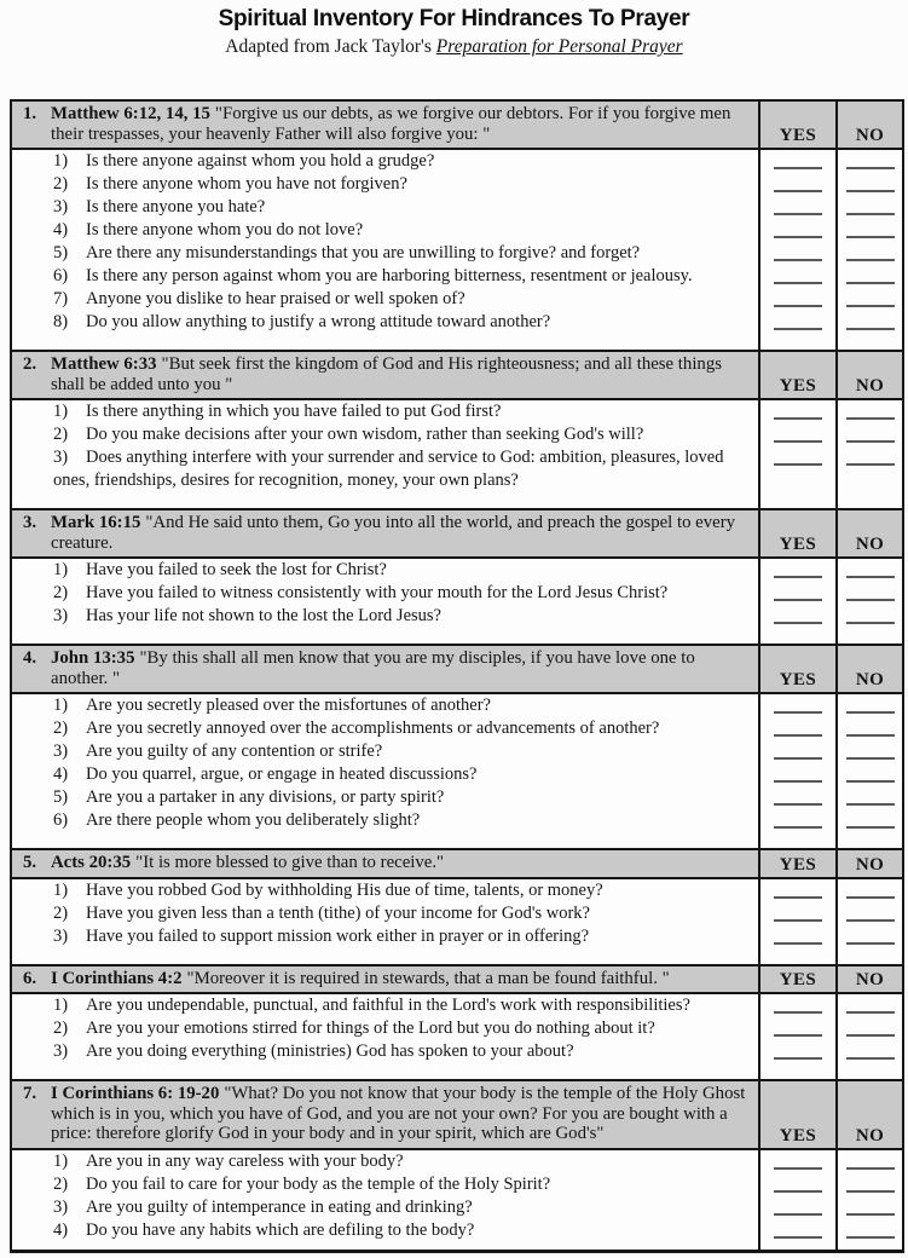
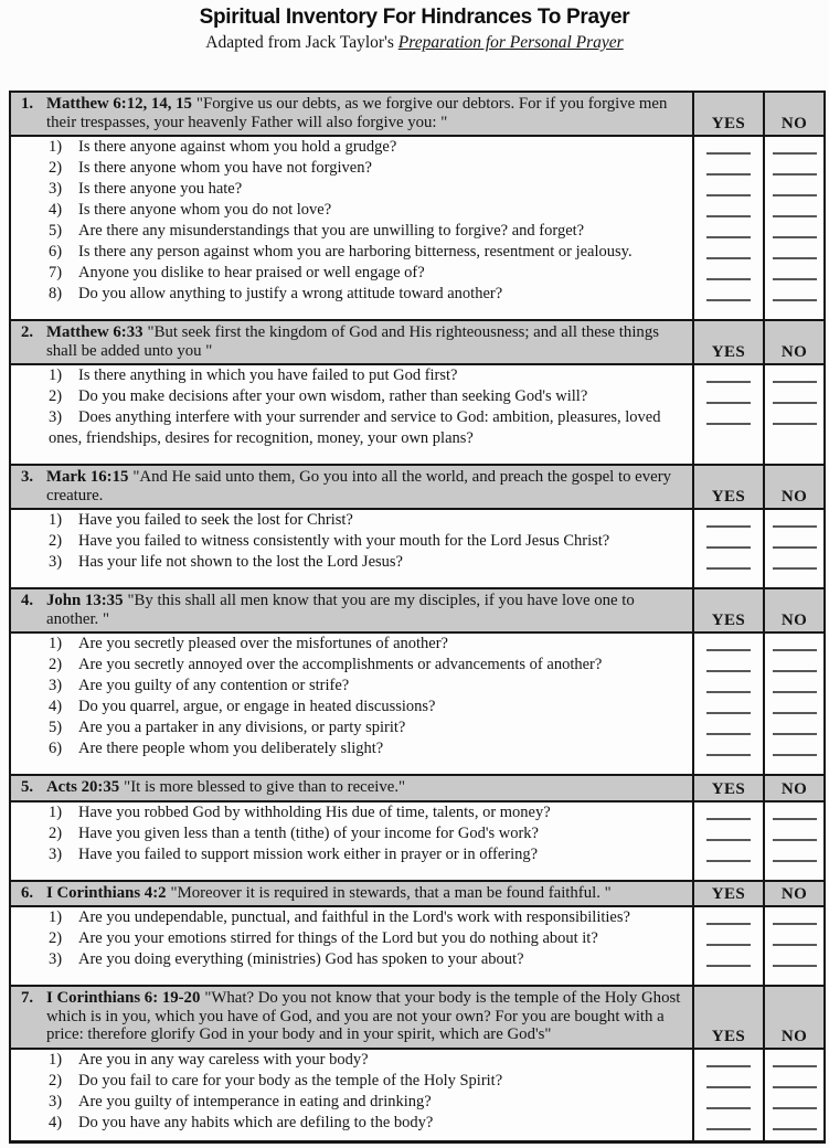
  Spiritual Inventory For Hindrances To Prayer
  Adapted from Jack Taylor's Preparation for Personal Prayer
  1.
  Matthew 6:12, 14, 15 "Forgive us our debts, as we forgive our debtors. For if you forgive men their trespasses, your heavenly Father will also forgive you: "
  YES
  NO
  1) Is there anyone against whom you hold a grudge?
  2) Is there anyone whom you have not forgiven?
  3) Is there anyone you hate?
  4) Is there anyone whom you do not love?
  5) Are there any misunderstandings that you are unwilling to forgive? and forget?
  6) Is there any person against whom you are harboring bitterness, resentment or jealousy.
- 7) Anyone you dislike to hear praised or well spoken of?
+ 7) Anyone you dislike to hear praised or well engage of?
  8) Do you allow anything to justify a wrong attitude toward another?
  2.
  Matthew 6:33 "But seek first the kingdom of God and His righteousness; and all these things shall be added unto you "
  YES
  NO
  1) Is there anything in which you have failed to put God first?
  2) Do you make decisions after your own wisdom, rather than seeking God's will?
  3) Does anything interfere with your surrender and service to God: ambition, pleasures, loved ones, friendships, desires for recognition, money, your own plans?
  3.
  Mark 16:15 "And He said unto them, Go you into all the world, and preach the gospel to every creature.
  YES
  NO
  1) Have you failed to seek the lost for Christ?
  2) Have you failed to witness consistently with your mouth for the Lord Jesus Christ?
  3) Has your life not shown to the lost the Lord Jesus?
  4.
  John 13:35 "By this shall all men know that you are my disciples, if you have love one to another. "
  YES
  NO
  1) Are you secretly pleased over the misfortunes of another?
  2) Are you secretly annoyed over the accomplishments or advancements of another?
  3) Are you guilty of any contention or strife?
  4) Do you quarrel, argue, or engage in heated discussions?
  5) Are you a partaker in any divisions, or party spirit?
  6) Are there people whom you deliberately slight?
  5.
  Acts 20:35 "It is more blessed to give than to receive."
  YES
  NO
  1) Have you robbed God by withholding His due of time, talents, or money?
  2) Have you given less than a tenth (tithe) of your income for God's work?
  3) Have you failed to support mission work either in prayer or in offering?
  6.
  I Corinthians 4:2 "Moreover it is required in stewards, that a man be found faithful. "
  YES
  NO
  1) Are you undependable, punctual, and faithful in the Lord's work with responsibilities?
  2) Are you your emotions stirred for things of the Lord but you do nothing about it?
  3) Are you doing everything (ministries) God has spoken to your about?
  7.
  I Corinthians 6: 19-20 "What? Do you not know that your body is the temple of the Holy Ghost which is in you, which you have of God, and you are not your own? For you are bought with a price: therefore glorify God in your body and in your spirit, which are God's"
  YES
  NO
  1) Are you in any way careless with your body?
  2) Do you fail to care for your body as the temple of the Holy Spirit?
  3) Are you guilty of intemperance in eating and drinking?
  4) Do you have any habits which are defiling to the body?
